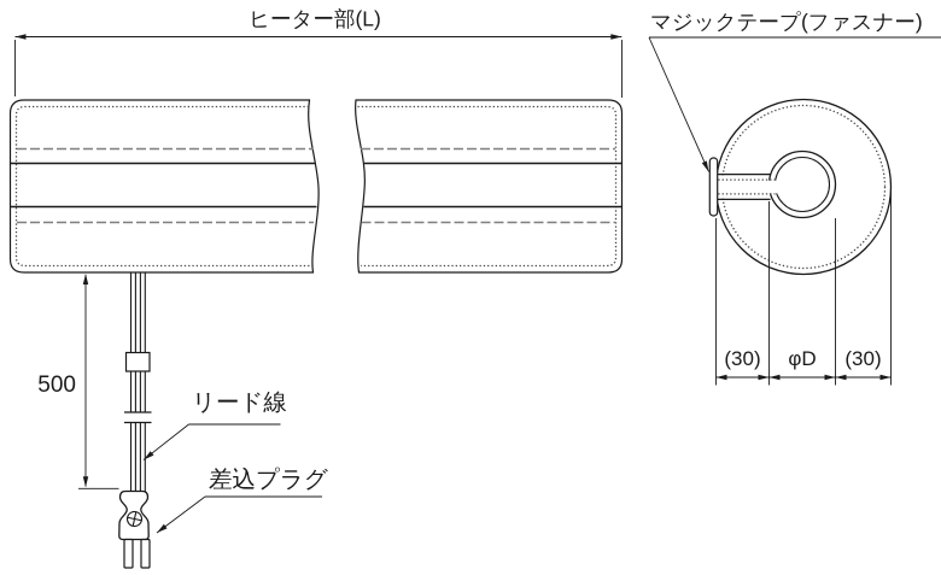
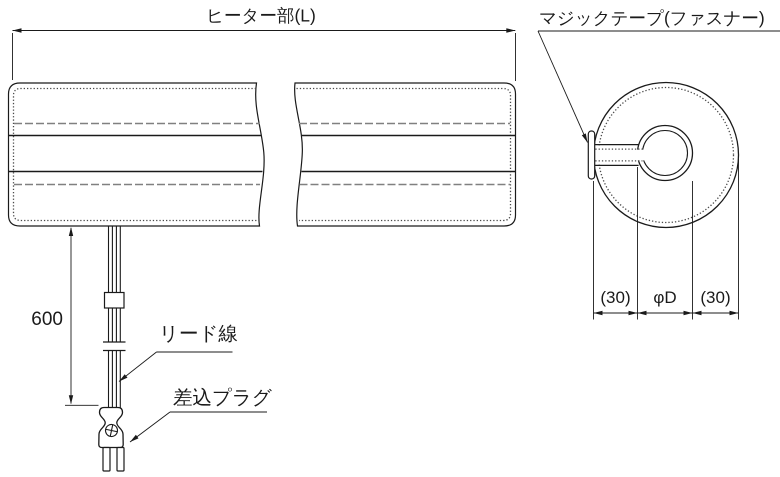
  ヒーター部(L)
- 500
+ 600
  リード線
  差込プラグ
  マジックテープ(ファスナー)
  (30)
  φD
  (30)
